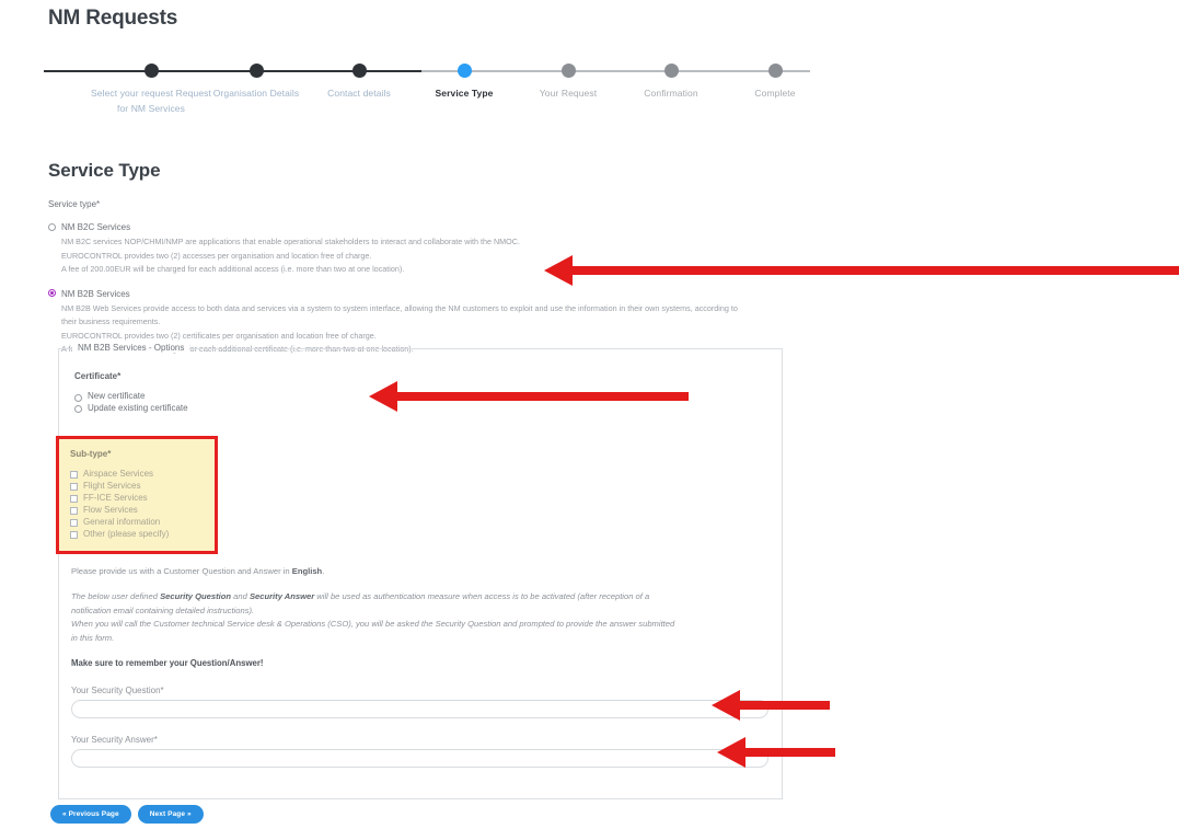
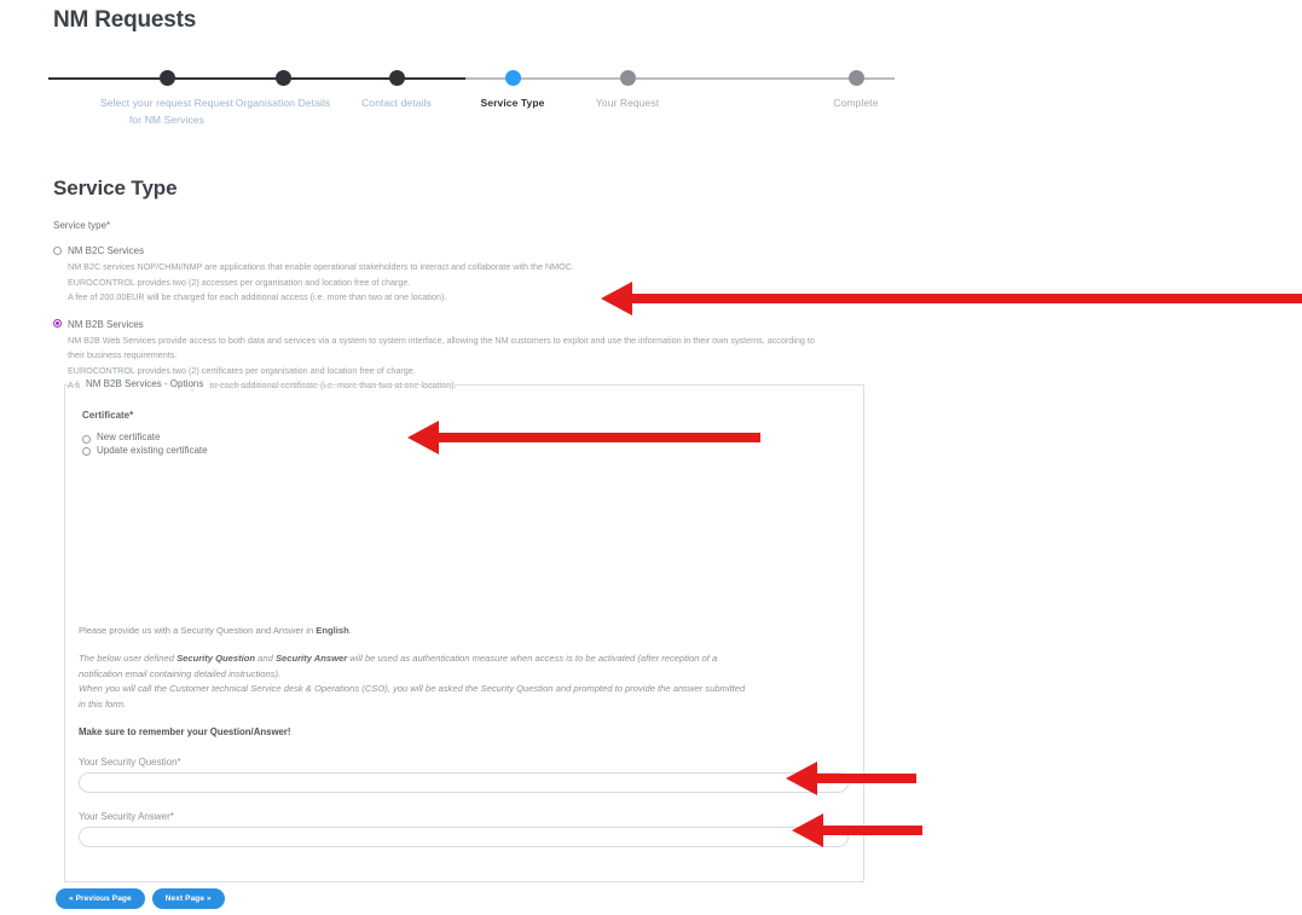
  NM Requests
  Select your request Request for NM Services
  Organisation Details
  Contact details
  Service Type
  Your Request
- Confirmation
  Complete
  Service Type
  Service type*
  NM B2C Services
  NM B2C services NOP/CHMI/NMP are applications that enable operational stakeholders to interact and collaborate with the NMOC.
  EUROCONTROL provides two (2) accesses per organisation and location free of charge.
  A fee of 200.00EUR will be charged for each additional access (i.e. more than two at one location).
  NM B2B Services
  NM B2B Web Services provide access to both data and services via a system to system interface, allowing the NM customers to exploit and use the information in their own systems, according to
  their business requirements.
  EUROCONTROL provides two (2) certificates per organisation and location free of charge.
  NM B2B Services - Options
  Certificate*
  New certificate
  Update existing certificate
- Sub-type*
- Airspace Services
- Flight Services
- FF-ICE Services
- Flow Services
- General information
- Other (please specify)
- Please provide us with a Customer Question and Answer in English.
+ Please provide us with a Security Question and Answer in English.
  The below user defined Security Question and Security Answer will be used as authentication measure when access is to be activated (after reception of a
  notification email containing detailed instructions).
  When you will call the Customer technical Service desk & Operations (CSO), you will be asked the Security Question and prompted to provide the answer submitted
  in this form.
  Make sure to remember your Question/Answer!
  Your Security Question*
  Your Security Answer*
